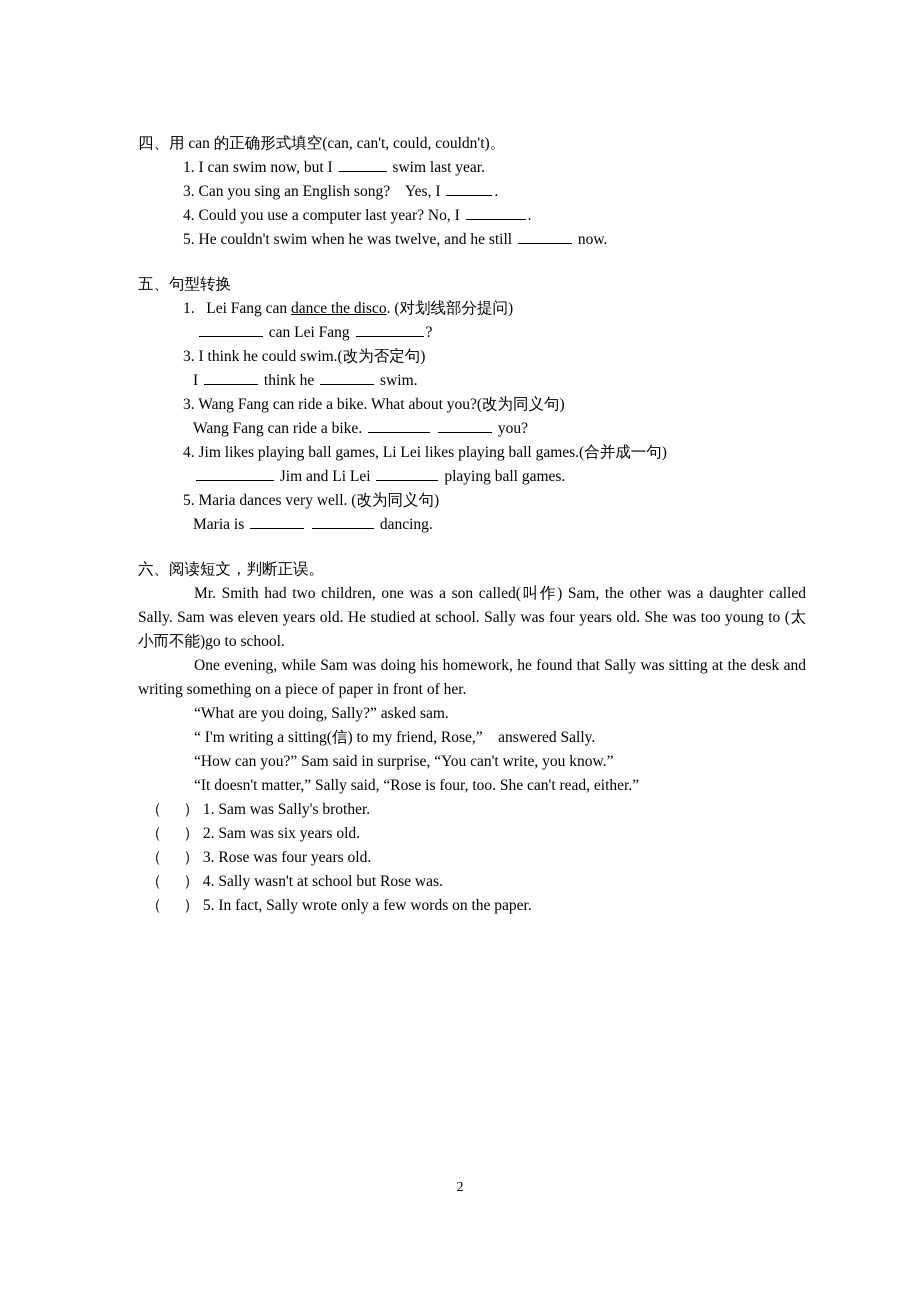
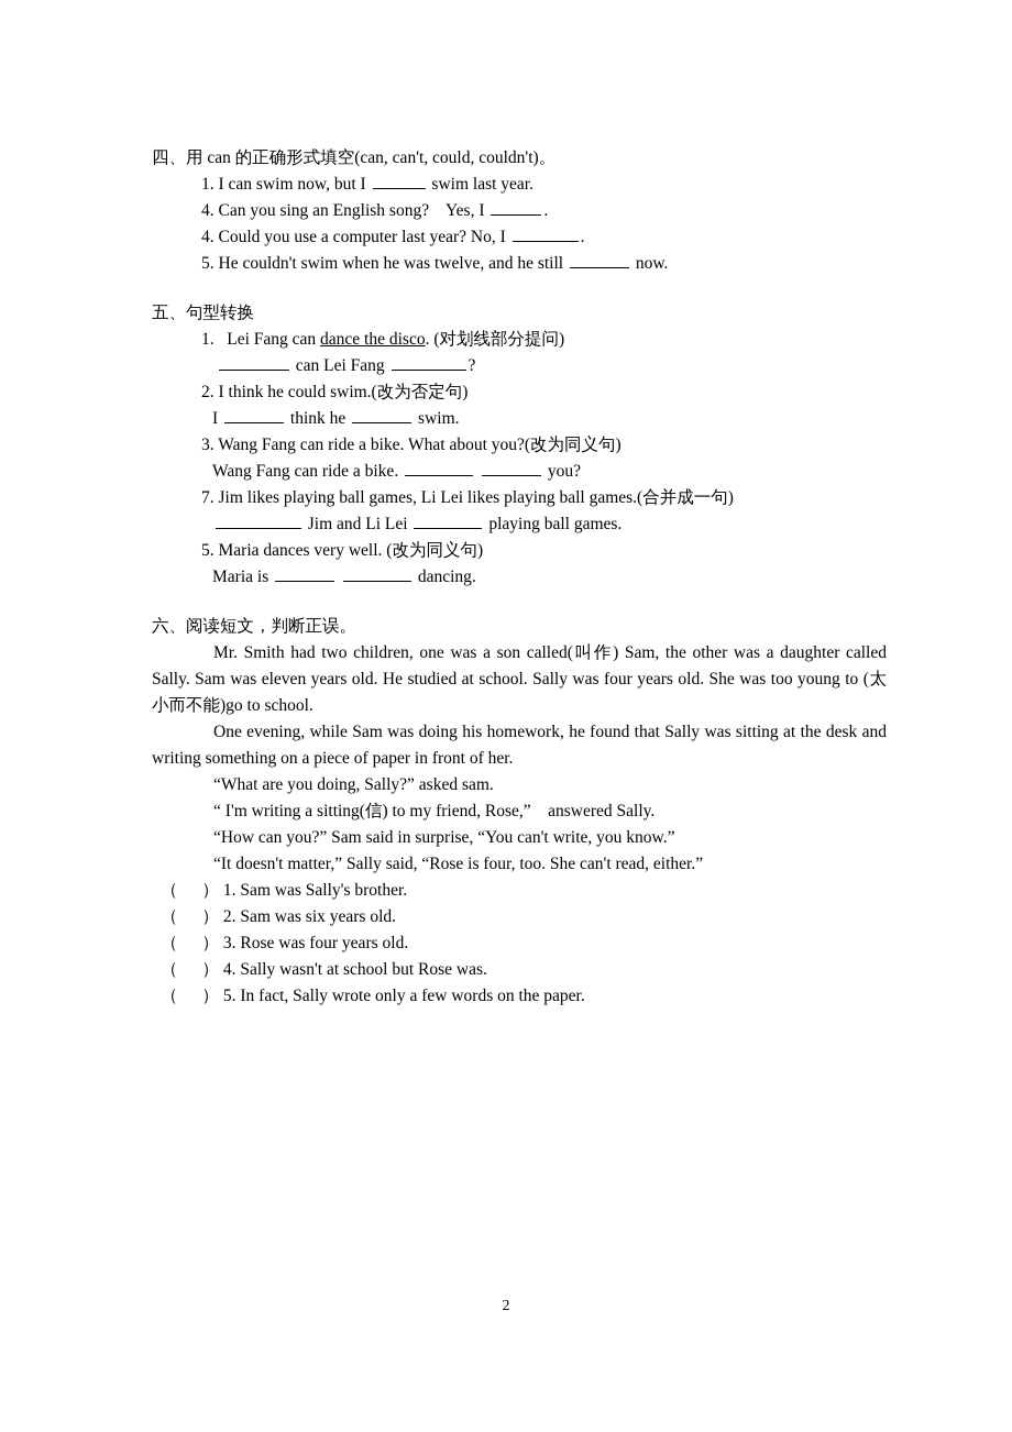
  四、用 can 的正确形式填空(can, can't, could, couldn't)。
  1. I can swim now, but I swim last year.
- 3. Can you sing an English song? Yes, I .
+ 4. Can you sing an English song? Yes, I .
  4. Could you use a computer last year? No, I .
  5. He couldn't swim when he was twelve, and he still now.
  五、句型转换
  1. Lei Fang can dance the disco. (对划线部分提问)
  can Lei Fang ?
- 3. I think he could swim.(改为否定句)
+ 2. I think he could swim.(改为否定句)
  I think he swim.
  3. Wang Fang can ride a bike. What about you?(改为同义句)
  Wang Fang can ride a bike. you?
- 4. Jim likes playing ball games, Li Lei likes playing ball games.(合并成一句)
+ 7. Jim likes playing ball games, Li Lei likes playing ball games.(合并成一句)
  Jim and Li Lei playing ball games.
  5. Maria dances very well. (改为同义句)
  Maria is dancing.
  六、阅读短文，判断正误。
  Mr. Smith had two children, one was a son called(叫作) Sam, the other was a daughter called Sally. Sam was eleven years old. He studied at school. Sally was four years old. She was too young to (太小而不能)go to school.
  One evening, while Sam was doing his homework, he found that Sally was sitting at the desk and writing something on a piece of paper in front of her.
  “What are you doing, Sally?” asked sam.
  “ I'm writing a sitting(信) to my friend, Rose,” answered Sally.
  “How can you?” Sam said in surprise, “You can't write, you know.”
  “It doesn't matter,” Sally said, “Rose is four, too. She can't read, either.”
  （ ） 1. Sam was Sally's brother.
  （ ） 2. Sam was six years old.
  （ ） 3. Rose was four years old.
  （ ） 4. Sally wasn't at school but Rose was.
  （ ） 5. In fact, Sally wrote only a few words on the paper.
  2
